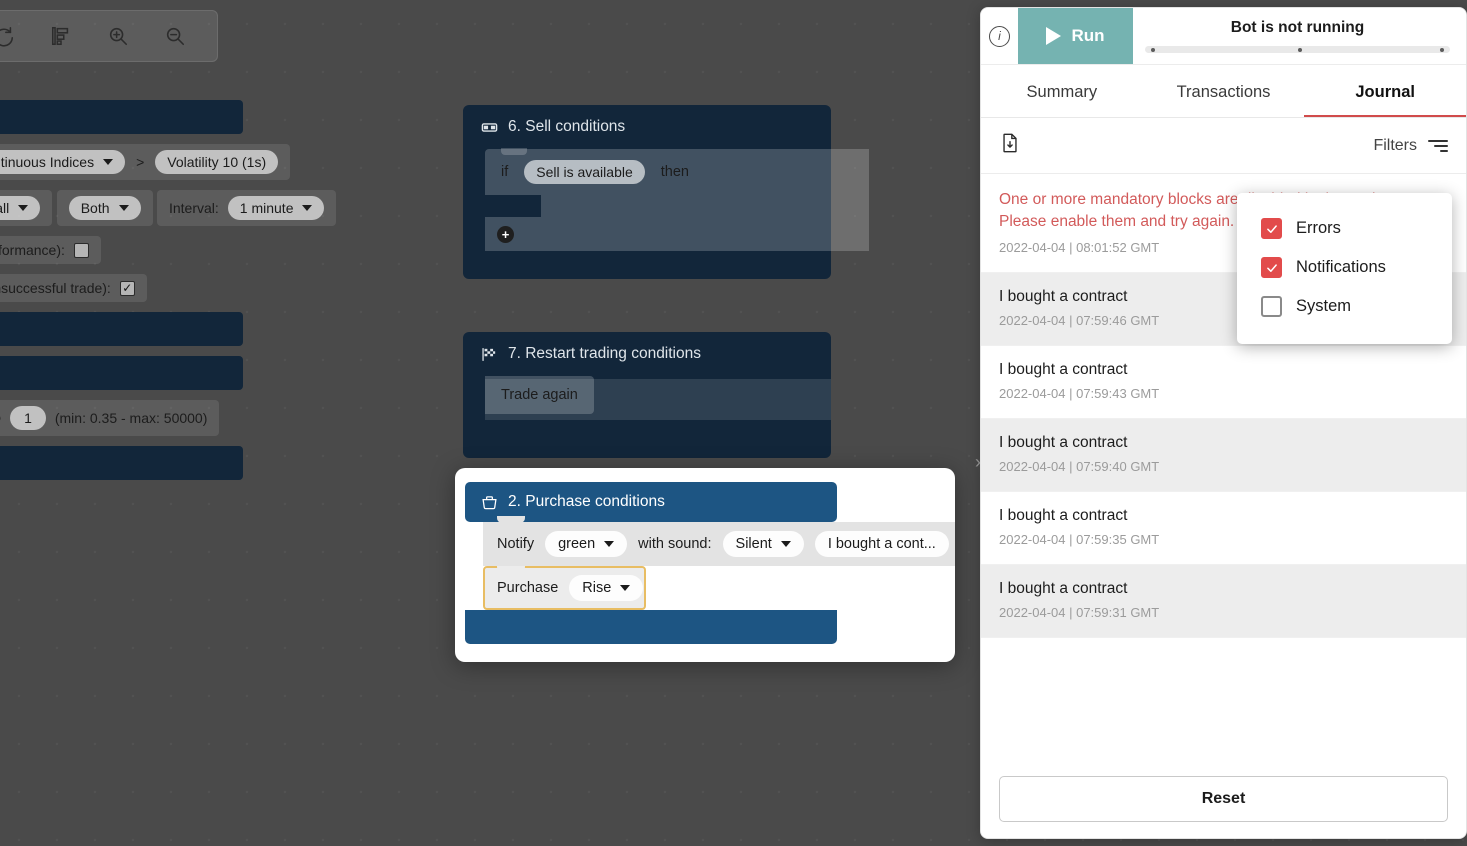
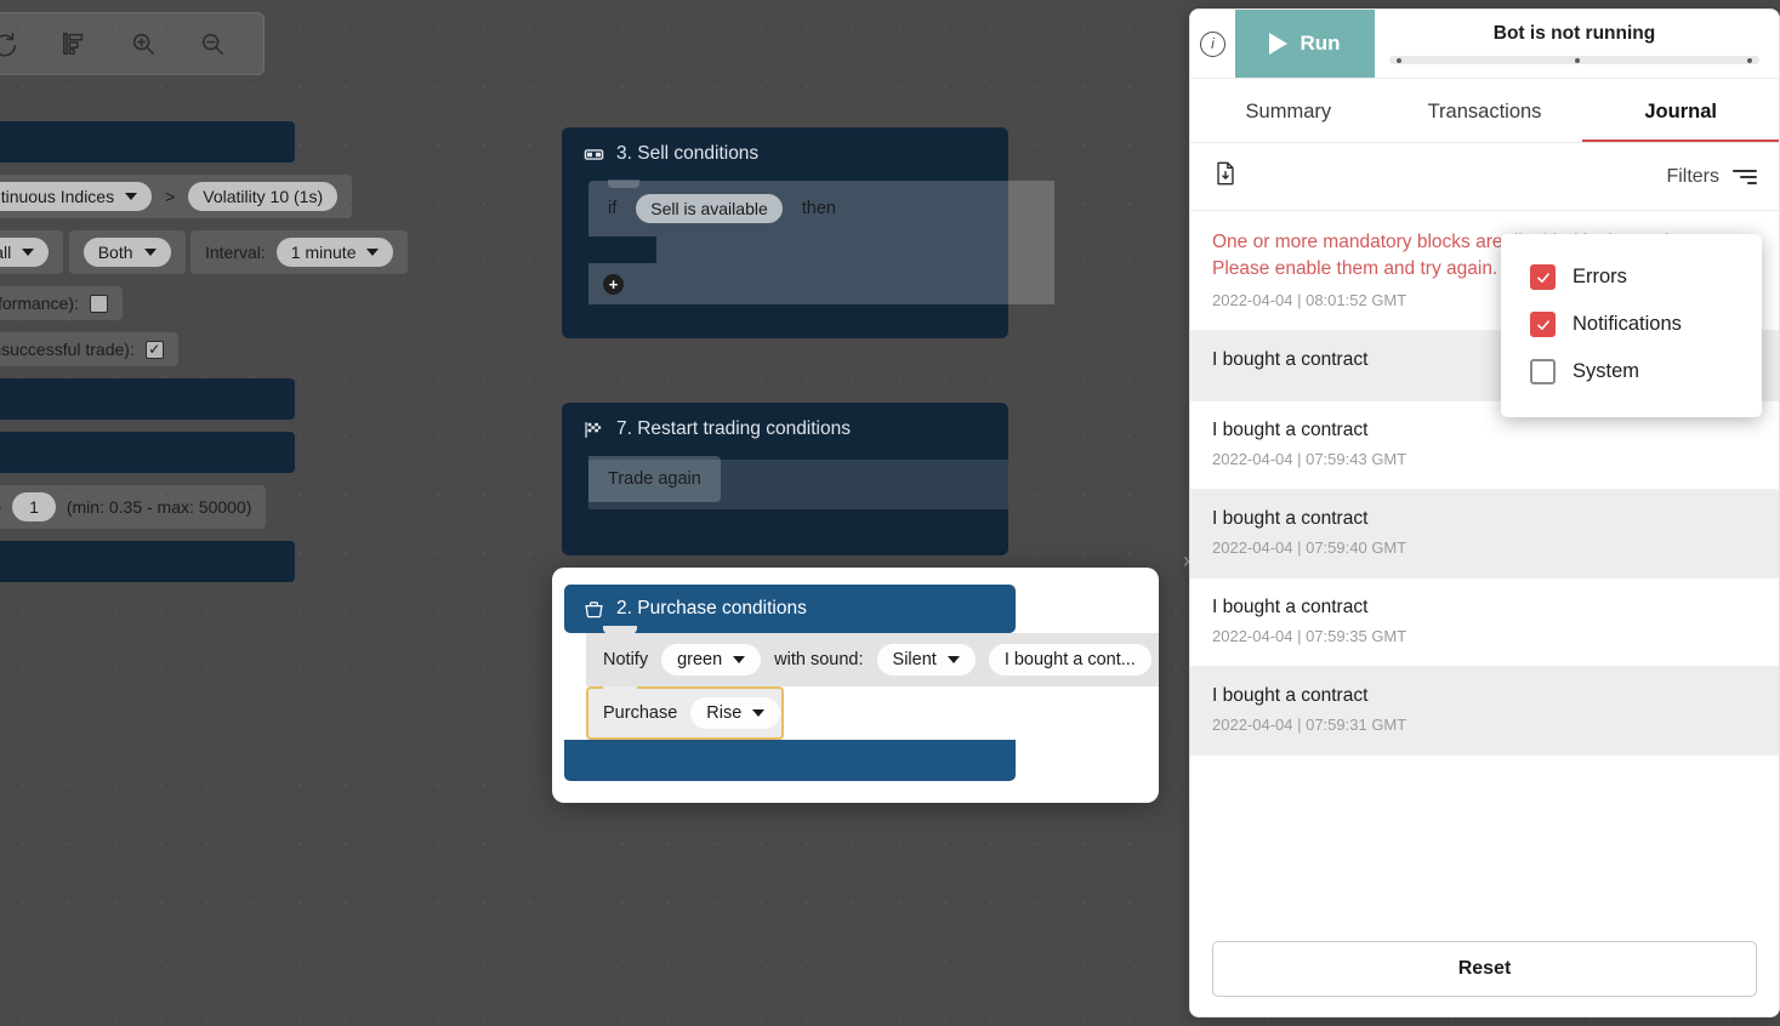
  tinuous Indices
  >
  Volatility 10 (1s)
  Both
  Interval:
  1 minute
  ✓
  1
  (min: 0.35 - max: 50000)
- 6. Sell conditions
+ 3. Sell conditions
  if
  Sell is available
  then
  +
  7. Restart trading conditions
  Trade again
  »
  2. Purchase conditions
  Notify
  green
  with sound:
  Silent
  I bought a cont...
  Purchase
  Rise
  i
  Run
  Bot is not running
  Summary
  Transactions
  Journal
  Filters
  One or more mandatory blocks are Please enable them and try again.
  2022-04-04 | 08:01:52 GMT
  I bought a contract
- 2022-04-04 | 07:59:46 GMT
  I bought a contract
  2022-04-04 | 07:59:43 GMT
  I bought a contract
  2022-04-04 | 07:59:40 GMT
  I bought a contract
  2022-04-04 | 07:59:35 GMT
  I bought a contract
  2022-04-04 | 07:59:31 GMT
  Reset
  Errors
  Notifications
  System
